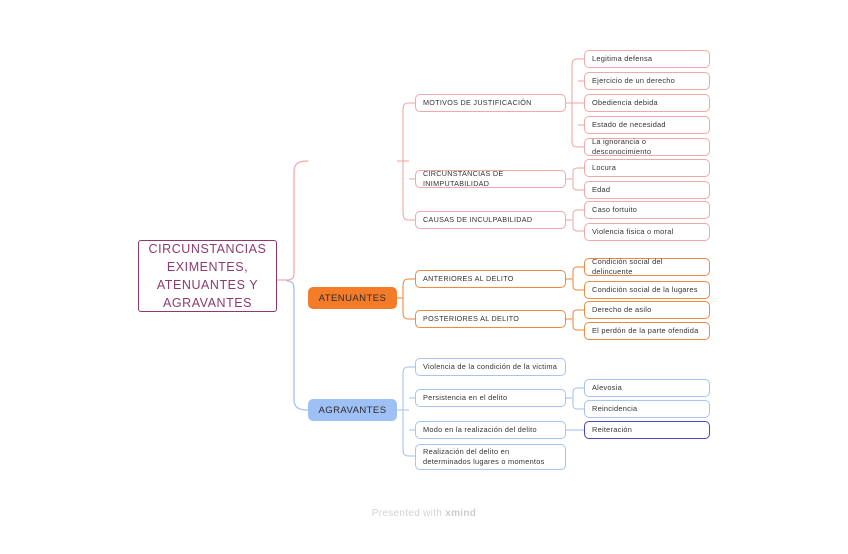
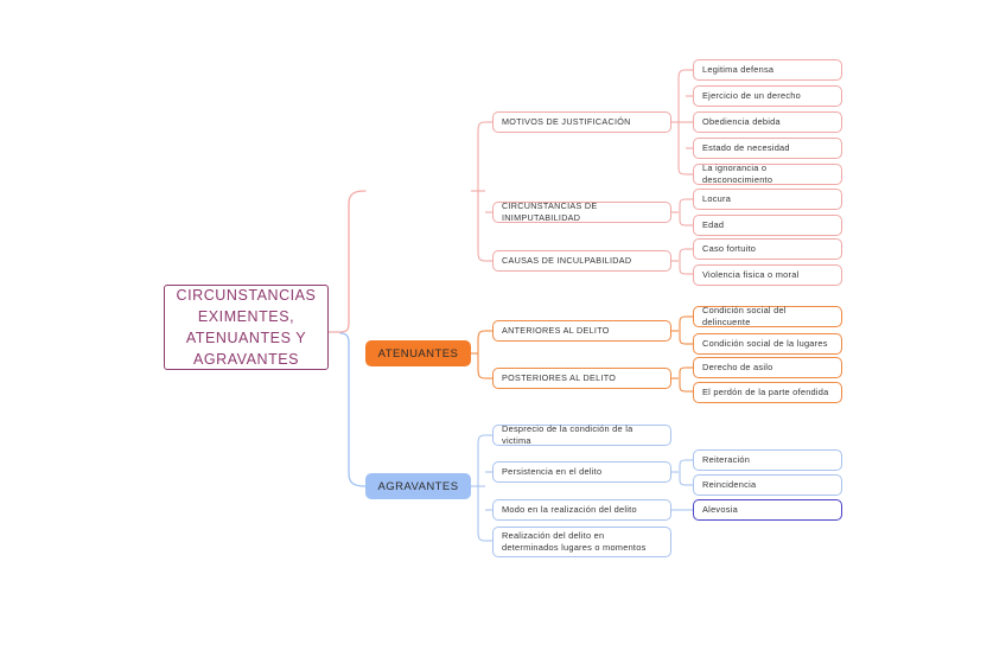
  CIRCUNSTANCIAS
  EXIMENTES,
  ATENUANTES Y
  AGRAVANTES
  ATENUANTES
  AGRAVANTES
  MOTIVOS DE JUSTIFICACIÓN
  CIRCUNSTANCIAS DE INIMPUTABILIDAD
  CAUSAS DE INCULPABILIDAD
  Legitima defensa
  Ejercicio de un derecho
  Obediencia debida
  Estado de necesidad
  La ignorancia o desconocimiento
  Locura
  Edad
  Caso fortuito
  Violencia fisica o moral
  ANTERIORES AL DELITO
  POSTERIORES AL DELITO
  Condición social del delincuente
  Condición social de la lugares
  Derecho de asilo
  El perdón de la parte ofendida
- Violencia de la condición de la victima
+ Desprecio de la condición de la victima
  Persistencia en el delito
  Modo en la realización del delito
  Realización del delito en determinados lugares o momentos
- Alevosia
+ Reiteración
  Reincidencia
- Reiteración
+ Alevosia
- Presented with xmind
